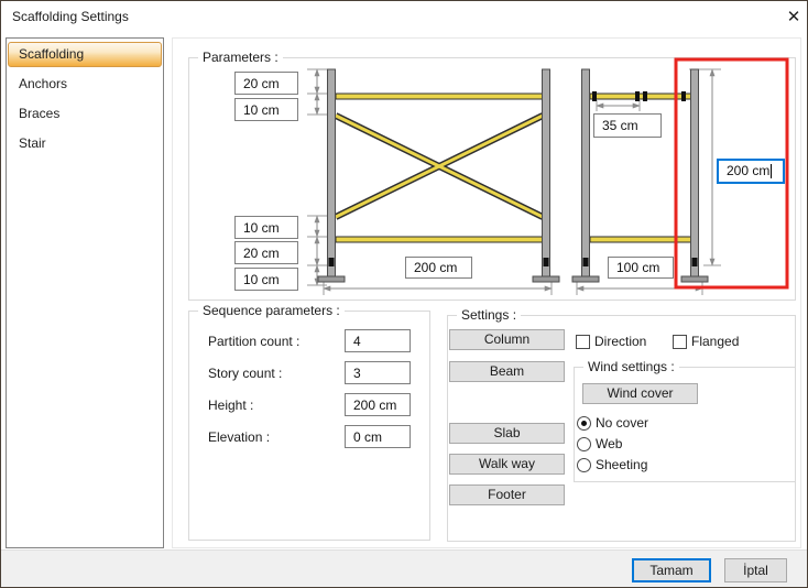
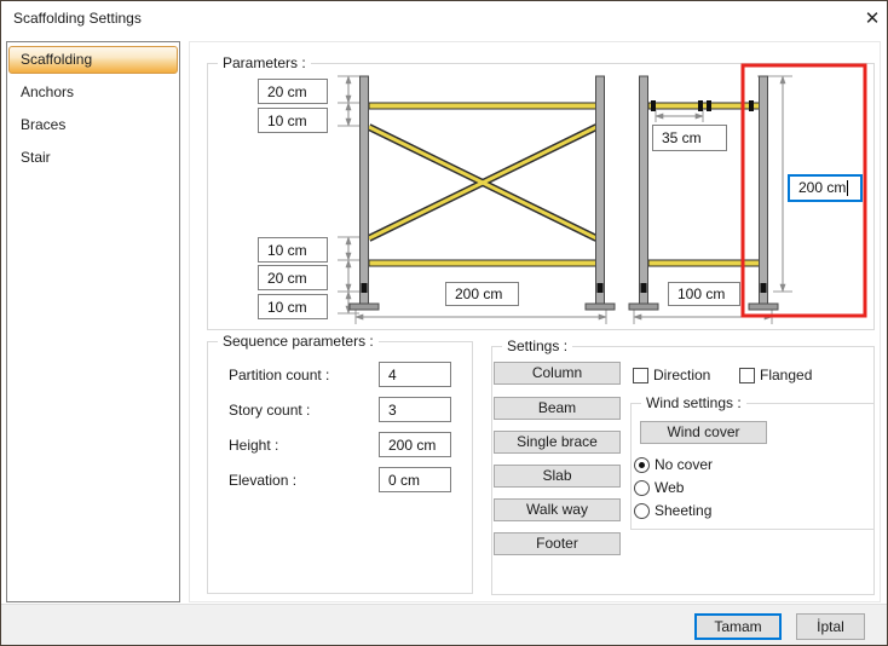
  Scaffolding Settings
  ✕
  Scaffolding
  Anchors
  Braces
  Stair
  Parameters :
  Sequence parameters :
  Settings :
  Wind settings :
  20 cm
  10 cm
  10 cm
  20 cm
  10 cm
  200 cm
  35 cm
  100 cm
  200 cm
  Partition count :
  4
  Story count :
  3
  Height :
  200 cm
  Elevation :
  0 cm
  Column
  Beam
+ Single brace
  Slab
  Walk way
  Footer
  Direction
  Flanged
  Wind cover
  No cover
  Web
  Sheeting
  Tamam
  İptal
